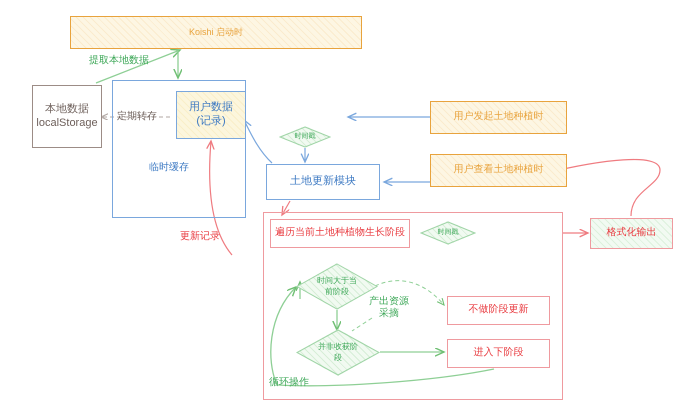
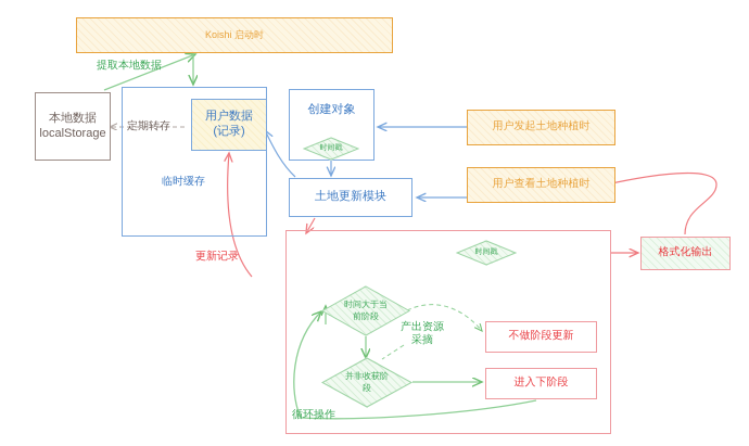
  Koishi 启动时
  本地数据
  localStorage
  用户数据
  (记录)
  临时缓存
+ 创建对象
  土地更新模块
  用户发起土地种植时
  用户查看土地种植时
- 遍历当前土地种植物生长阶段
  格式化输出
  时间大于当
  前阶段
  并非收获阶
  段
  不做阶段更新
  进入下阶段
  提取本地数据
  定期转存
  更新记录
  产出资源
  采摘
  循环操作
